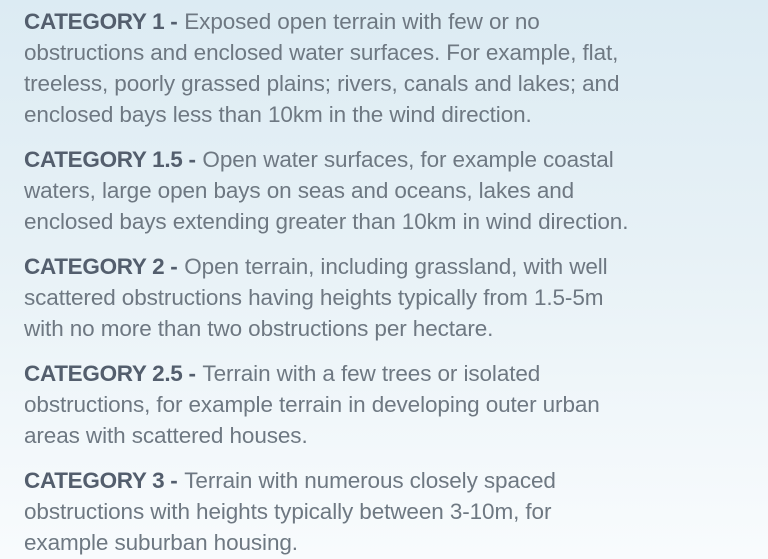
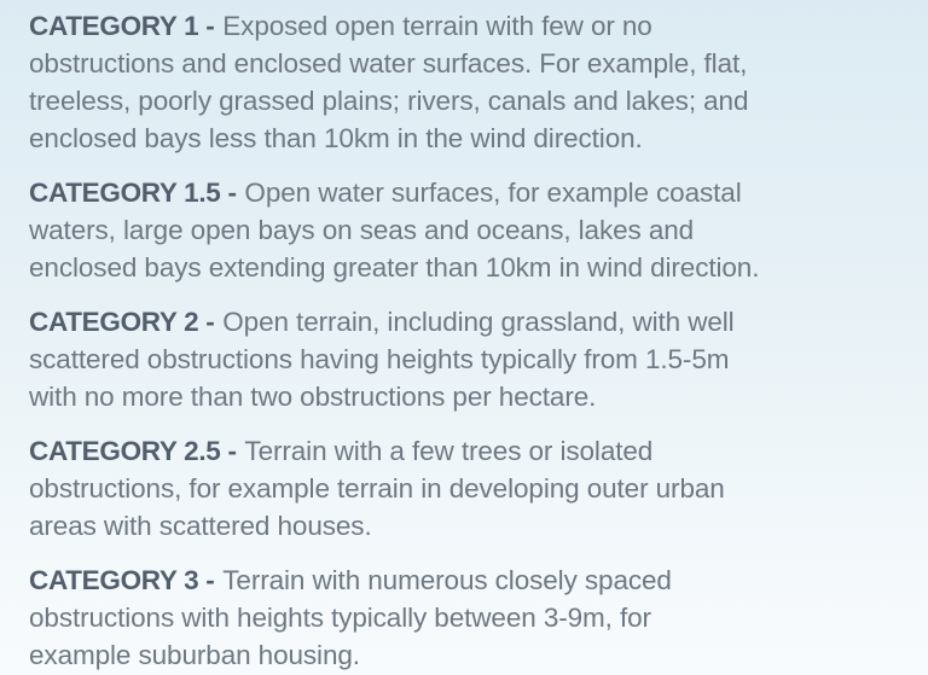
  CATEGORY 1 - Exposed open terrain with few or no
  obstructions and enclosed water surfaces. For example, flat,
  treeless, poorly grassed plains; rivers, canals and lakes; and
  enclosed bays less than 10km in the wind direction.
  CATEGORY 1.5 - Open water surfaces, for example coastal
  waters, large open bays on seas and oceans, lakes and
  enclosed bays extending greater than 10km in wind direction.
  CATEGORY 2 - Open terrain, including grassland, with well
  scattered obstructions having heights typically from 1.5-5m
  with no more than two obstructions per hectare.
  CATEGORY 2.5 - Terrain with a few trees or isolated
  obstructions, for example terrain in developing outer urban
  areas with scattered houses.
  CATEGORY 3 - Terrain with numerous closely spaced
- obstructions with heights typically between 3-10m, for
+ obstructions with heights typically between 3-9m, for
  example suburban housing.
